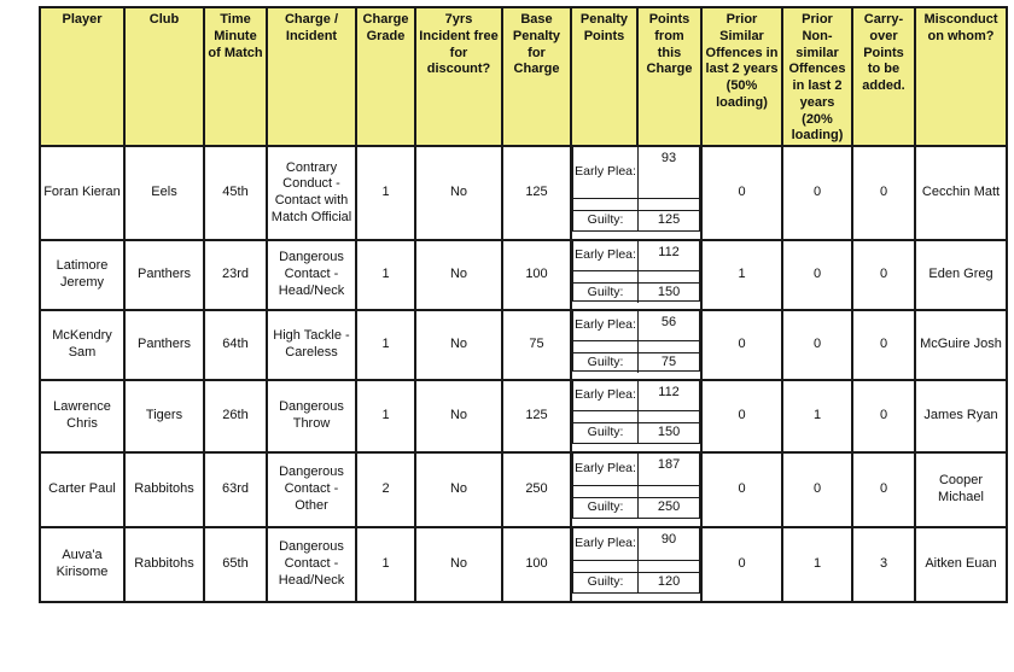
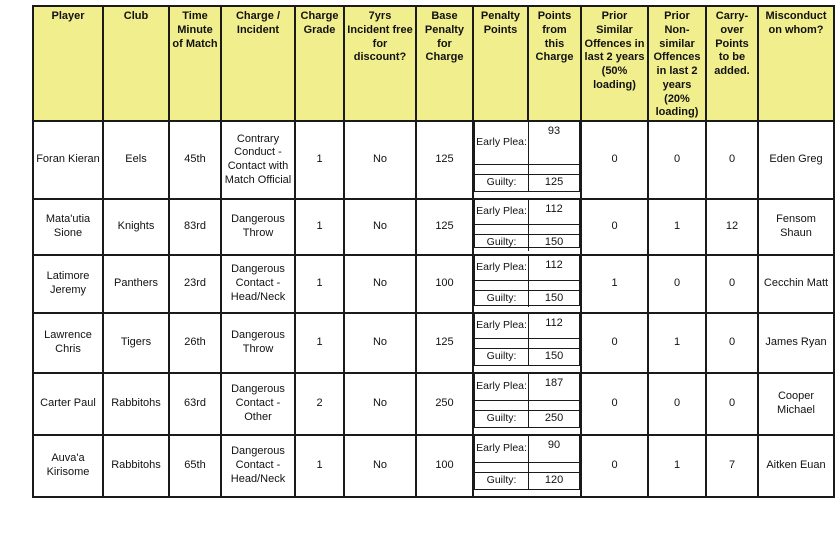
  Player	Club	Time Minute of Match	Charge / Incident	Charge Grade	7yrs Incident free for discount?	Base Penalty for Charge	Penalty Points	Points from this Charge	Prior Similar Offences in last 2 years (50% loading)	Prior Non-similar Offences in last 2 years (20% loading)	Carry-over Points to be added.	Misconduct on whom?
- Foran Kieran	Eels	45th	Contrary Conduct - Contact with Match Official	1	No	125	Early Plea: 93 Guilty: 125	0	0	0	Cecchin Matt
+ Foran Kieran	Eels	45th	Contrary Conduct - Contact with Match Official	1	No	125	Early Plea: 93 Guilty: 125	0	0	0	Eden Greg
+ Mata'utia Sione	Knights	83rd	Dangerous Throw	1	No	125	Early Plea: 112 Guilty: 150	0	1	12	Fensom Shaun
- Latimore Jeremy	Panthers	23rd	Dangerous Contact - Head/Neck	1	No	100	Early Plea: 112 Guilty: 150	1	0	0	Eden Greg
+ Latimore Jeremy	Panthers	23rd	Dangerous Contact - Head/Neck	1	No	100	Early Plea: 112 Guilty: 150	1	0	0	Cecchin Matt
- McKendry Sam	Panthers	64th	High Tackle - Careless	1	No	75	Early Plea: 56 Guilty: 75	0	0	0	McGuire Josh
  Lawrence Chris	Tigers	26th	Dangerous Throw	1	No	125	Early Plea: 112 Guilty: 150	0	1	0	James Ryan
  Carter Paul	Rabbitohs	63rd	Dangerous Contact - Other	2	No	250	Early Plea: 187 Guilty: 250	0	0	0	Cooper Michael
- Auva'a Kirisome	Rabbitohs	65th	Dangerous Contact - Head/Neck	1	No	100	Early Plea: 90 Guilty: 120	0	1	3	Aitken Euan
+ Auva'a Kirisome	Rabbitohs	65th	Dangerous Contact - Head/Neck	1	No	100	Early Plea: 90 Guilty: 120	0	1	7	Aitken Euan
